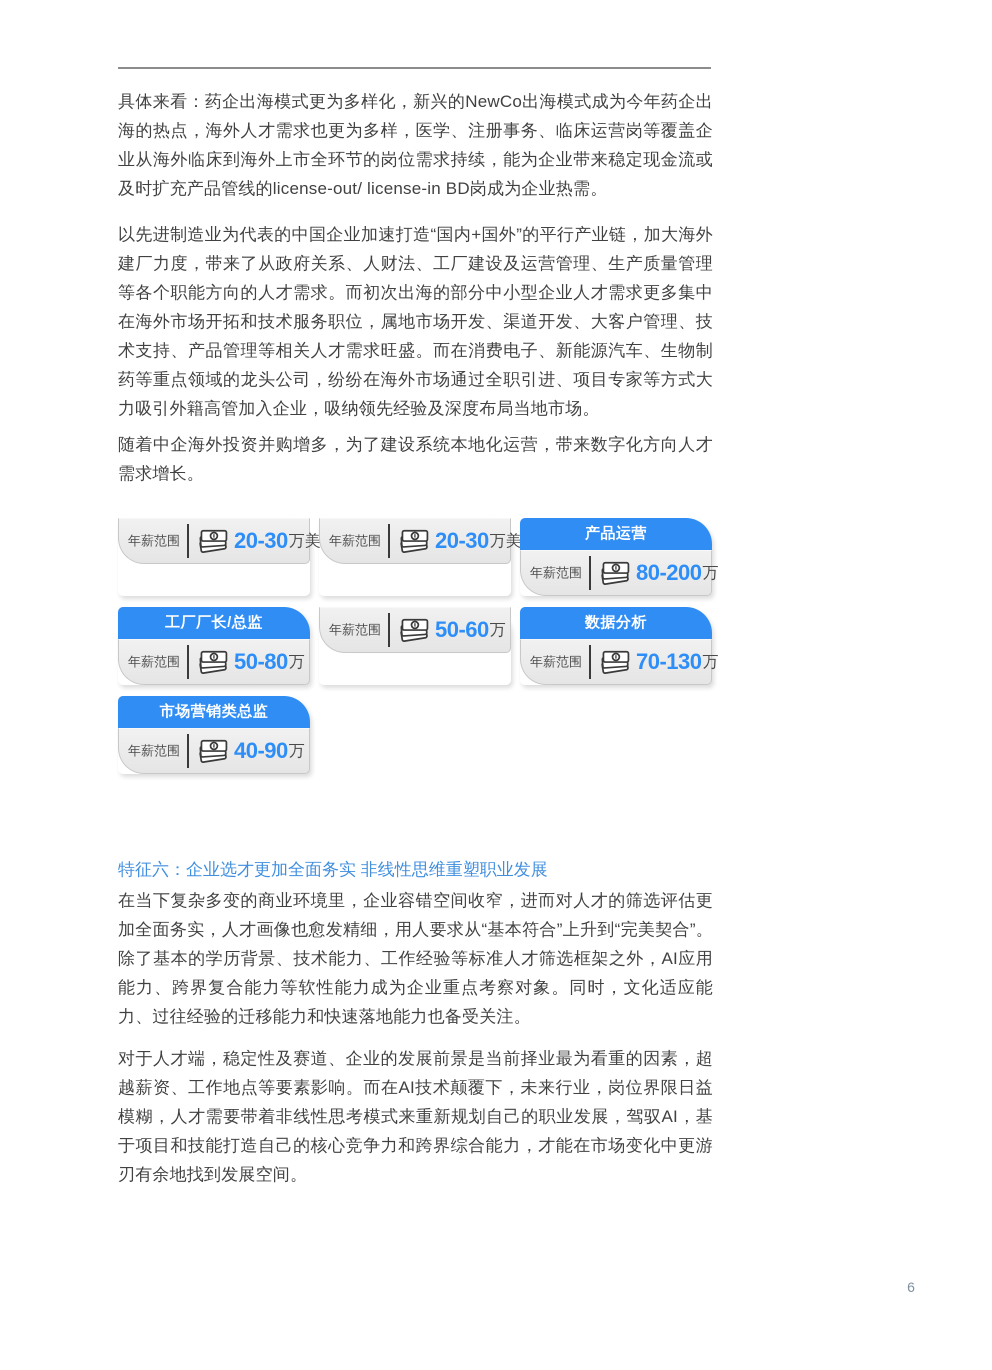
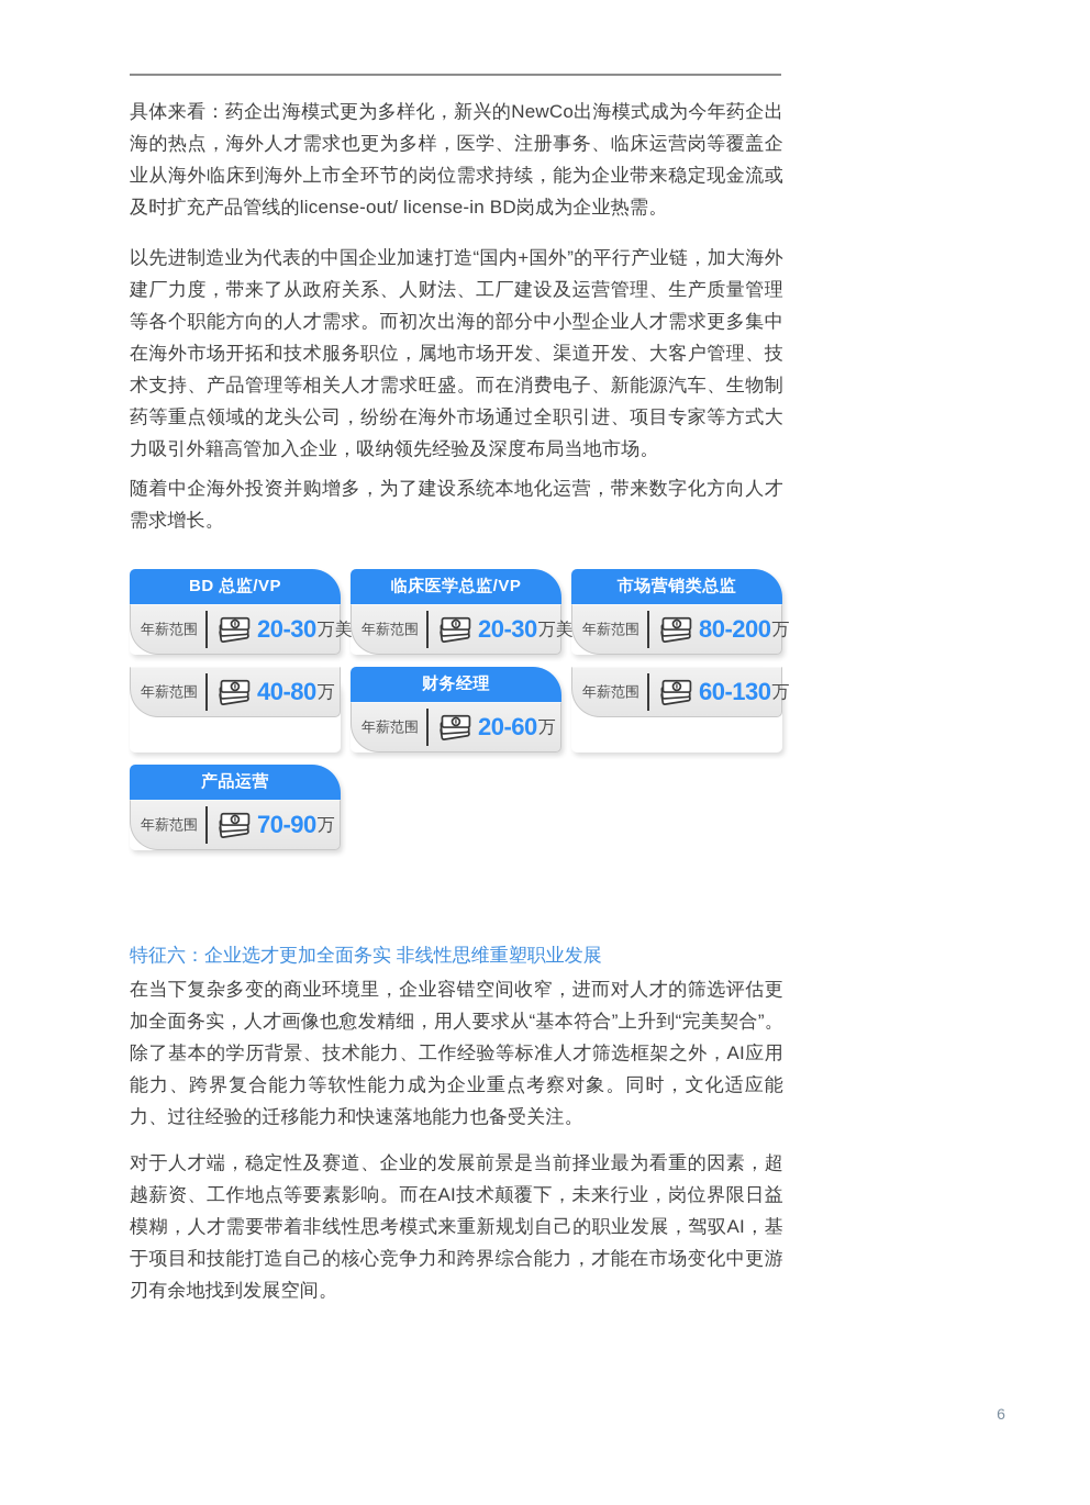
  具体来看：药企出海模式更为多样化，新兴的NewCo出海模式成为今年药企出海的热点，海外人才需求也更为多样，医学、注册事务、临床运营岗等覆盖企业从海外临床到海外上市全环节的岗位需求持续，能为企业带来稳定现金流或及时扩充产品管线的license-out/ license-in BD岗成为企业热需。
  以先进制造业为代表的中国企业加速打造“国内+国外”的平行产业链，加大海外建厂力度，带来了从政府关系、人财法、工厂建设及运营管理、生产质量管理等各个职能方向的人才需求。而初次出海的部分中小型企业人才需求更多集中在海外市场开拓和技术服务职位，属地市场开发、渠道开发、大客户管理、技术支持、产品管理等相关人才需求旺盛。而在消费电子、新能源汽车、生物制药等重点领域的龙头公司，纷纷在海外市场通过全职引进、项目专家等方式大力吸引外籍高管加入企业，吸纳领先经验及深度布局当地市场。
  随着中企海外投资并购增多，为了建设系统本地化运营，带来数字化方向人才需求增长。
+ BD 总监/VP
  年薪范围
  20-30
+ 临床医学总监/VP
  年薪范围
  20-30
- 产品运营
+ 市场营销类总监
  年薪范围
  80-200
  万
- 工厂厂长/总监
  年薪范围
- 50-80
+ 40-80
  万
+ 财务经理
  年薪范围
- 50-60
+ 20-60
  万
- 数据分析
  年薪范围
- 70-130
+ 60-130
  万
- 市场营销类总监
+ 产品运营
  年薪范围
- 40-90
+ 70-90
  万
  特征六：企业选才更加全面务实 非线性思维重塑职业发展
  在当下复杂多变的商业环境里，企业容错空间收窄，进而对人才的筛选评估更加全面务实，人才画像也愈发精细，用人要求从“基本符合”上升到“完美契合”。 除了基本的学历背景、技术能力、工作经验等标准人才筛选框架之外，AI应用能力、跨界复合能力等软性能力成为企业重点考察对象。同时，文化适应能力、过往经验的迁移能力和快速落地能力也备受关注。
  对于人才端，稳定性及赛道、企业的发展前景是当前择业最为看重的因素，超越薪资、工作地点等要素影响。而在AI技术颠覆下，未来行业，岗位界限日益模糊，人才需要带着非线性思考模式来重新规划自己的职业发展，驾驭AI，基于项目和技能打造自己的核心竞争力和跨界综合能力，才能在市场变化中更游刃有余地找到发展空间。
  6
